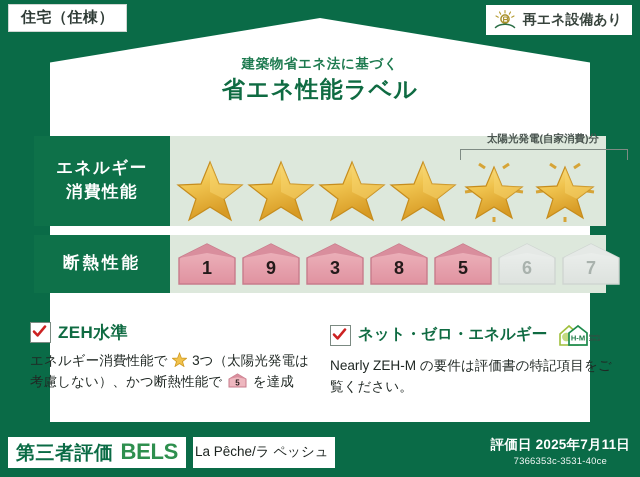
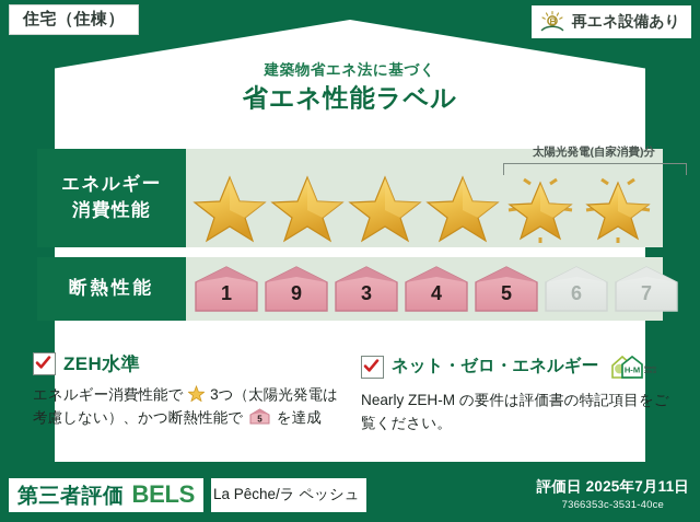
  住宅（住棟）
  再エネ設備あり
  建築物省エネ法に基づく
  省エネ性能ラベル
  エネルギー
  消費性能
  太陽光発電(自家消費)分
  断熱性能
  1
  9
  3
- 8
+ 4
  5
  6
  7
  ZEH水準
  エネルギー消費性能で 3つ（太陽光発電は考慮しない）、かつ断熱性能で
  5
  を達成
  ネット・ゼロ・エネルギー
  H-M
  Nearly ZEH-M の要件は評価書の特記項目をご覧ください。
  第三者評価
  BELS
  La Pêche/ラ ペッシュ
  評価日 2025年7月11日
  7366353c-3531-40ce
